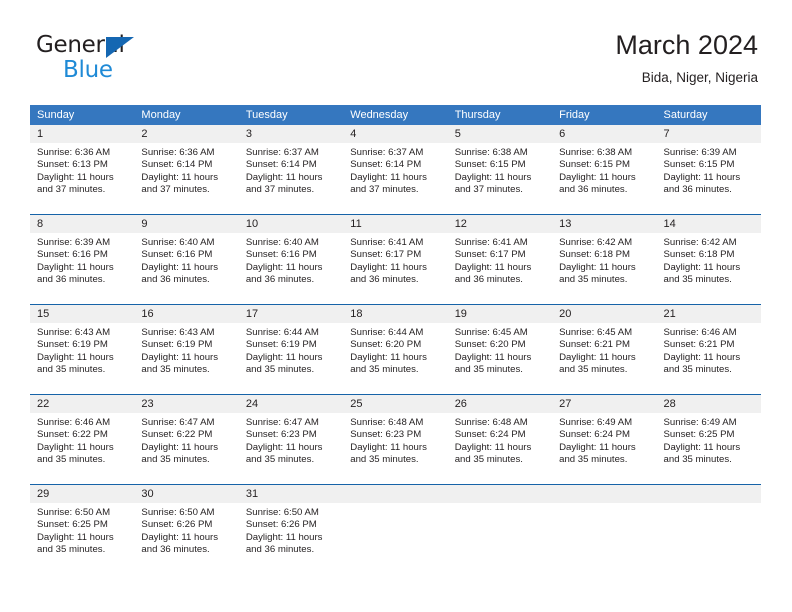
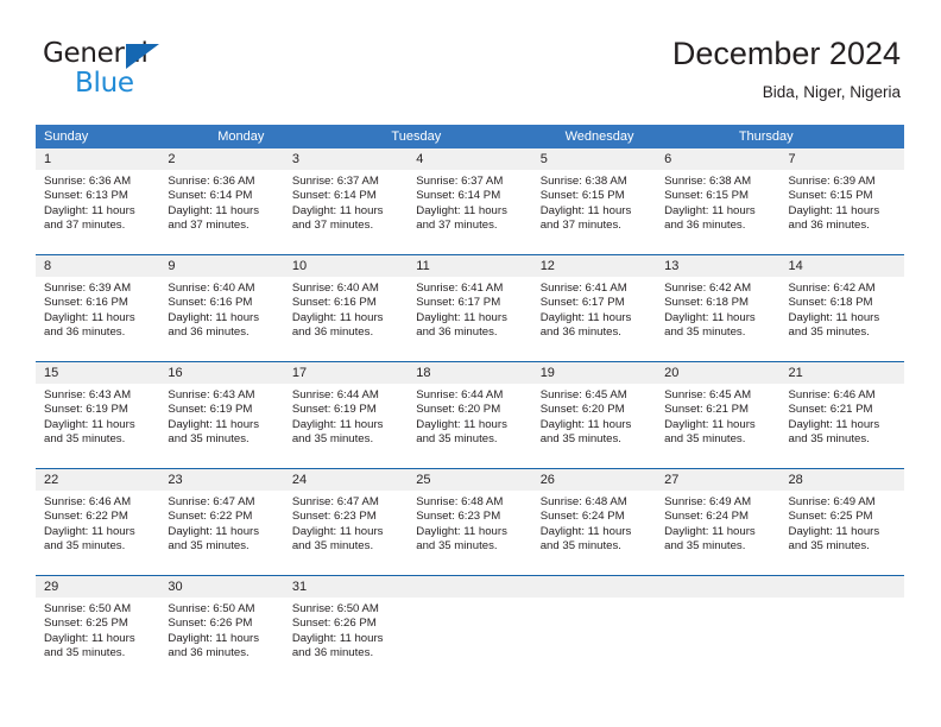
  General
  Blue
- March 2024
+ December 2024
  Bida, Niger, Nigeria
  Sunday
  Monday
  Tuesday
  Wednesday
  Thursday
- Friday
- Saturday
  1
  Sunrise: 6:36 AM
  Sunset: 6:13 PM
  Daylight: 11 hours
  and 37 minutes.
  2
  Sunrise: 6:36 AM
  Sunset: 6:14 PM
  Daylight: 11 hours
  and 37 minutes.
  3
  Sunrise: 6:37 AM
  Sunset: 6:14 PM
  Daylight: 11 hours
  and 37 minutes.
  4
  Sunrise: 6:37 AM
  Sunset: 6:14 PM
  Daylight: 11 hours
  and 37 minutes.
  5
  Sunrise: 6:38 AM
  Sunset: 6:15 PM
  Daylight: 11 hours
  and 37 minutes.
  6
  Sunrise: 6:38 AM
  Sunset: 6:15 PM
  Daylight: 11 hours
  and 36 minutes.
  7
  Sunrise: 6:39 AM
  Sunset: 6:15 PM
  Daylight: 11 hours
  and 36 minutes.
  8
  Sunrise: 6:39 AM
  Sunset: 6:16 PM
  Daylight: 11 hours
  and 36 minutes.
  9
  Sunrise: 6:40 AM
  Sunset: 6:16 PM
  Daylight: 11 hours
  and 36 minutes.
  10
  Sunrise: 6:40 AM
  Sunset: 6:16 PM
  Daylight: 11 hours
  and 36 minutes.
  11
  Sunrise: 6:41 AM
  Sunset: 6:17 PM
  Daylight: 11 hours
  and 36 minutes.
  12
  Sunrise: 6:41 AM
  Sunset: 6:17 PM
  Daylight: 11 hours
  and 36 minutes.
  13
  Sunrise: 6:42 AM
  Sunset: 6:18 PM
  Daylight: 11 hours
  and 35 minutes.
  14
  Sunrise: 6:42 AM
  Sunset: 6:18 PM
  Daylight: 11 hours
  and 35 minutes.
  15
  Sunrise: 6:43 AM
  Sunset: 6:19 PM
  Daylight: 11 hours
  and 35 minutes.
  16
  Sunrise: 6:43 AM
  Sunset: 6:19 PM
  Daylight: 11 hours
  and 35 minutes.
  17
  Sunrise: 6:44 AM
  Sunset: 6:19 PM
  Daylight: 11 hours
  and 35 minutes.
  18
  Sunrise: 6:44 AM
  Sunset: 6:20 PM
  Daylight: 11 hours
  and 35 minutes.
  19
  Sunrise: 6:45 AM
  Sunset: 6:20 PM
  Daylight: 11 hours
  and 35 minutes.
  20
  Sunrise: 6:45 AM
  Sunset: 6:21 PM
  Daylight: 11 hours
  and 35 minutes.
  21
  Sunrise: 6:46 AM
  Sunset: 6:21 PM
  Daylight: 11 hours
  and 35 minutes.
  22
  Sunrise: 6:46 AM
  Sunset: 6:22 PM
  Daylight: 11 hours
  and 35 minutes.
  23
  Sunrise: 6:47 AM
  Sunset: 6:22 PM
  Daylight: 11 hours
  and 35 minutes.
  24
  Sunrise: 6:47 AM
  Sunset: 6:23 PM
  Daylight: 11 hours
  and 35 minutes.
  25
  Sunrise: 6:48 AM
  Sunset: 6:23 PM
  Daylight: 11 hours
  and 35 minutes.
  26
  Sunrise: 6:48 AM
  Sunset: 6:24 PM
  Daylight: 11 hours
  and 35 minutes.
  27
  Sunrise: 6:49 AM
  Sunset: 6:24 PM
  Daylight: 11 hours
  and 35 minutes.
  28
  Sunrise: 6:49 AM
  Sunset: 6:25 PM
  Daylight: 11 hours
  and 35 minutes.
  29
  Sunrise: 6:50 AM
  Sunset: 6:25 PM
  Daylight: 11 hours
  and 35 minutes.
  30
  Sunrise: 6:50 AM
  Sunset: 6:26 PM
  Daylight: 11 hours
  and 36 minutes.
  31
  Sunrise: 6:50 AM
  Sunset: 6:26 PM
  Daylight: 11 hours
  and 36 minutes.
